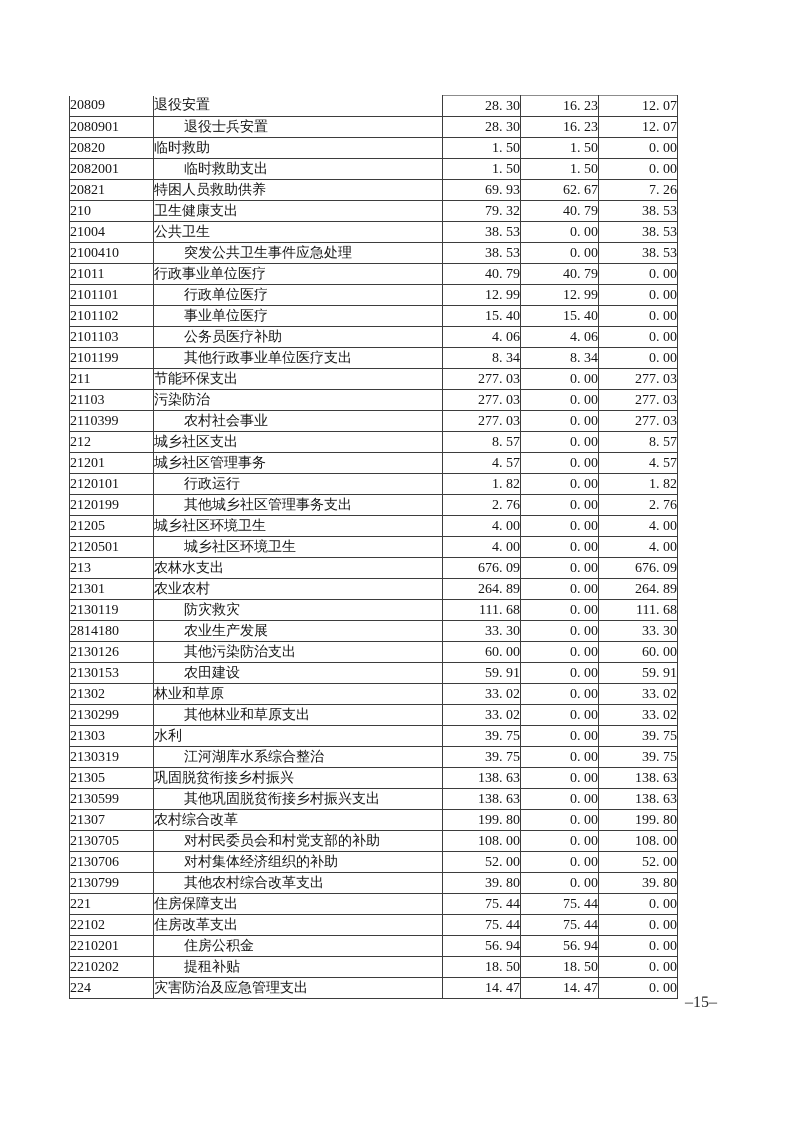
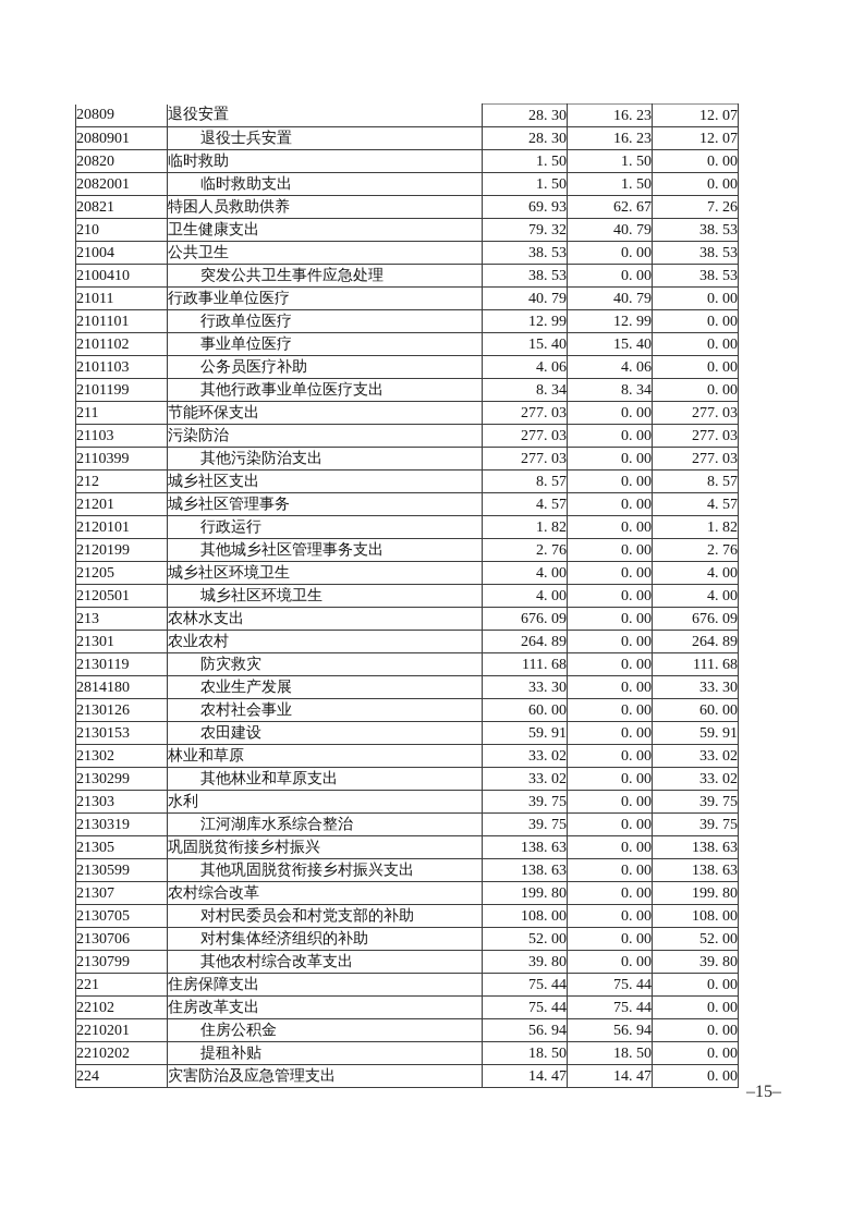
  20809	退役安置	28. 30	16. 23	12. 07
  2080901	退役士兵安置	28. 30	16. 23	12. 07
  20820	临时救助	1. 50	1. 50	0. 00
  2082001	临时救助支出	1. 50	1. 50	0. 00
  20821	特困人员救助供养	69. 93	62. 67	7. 26
  210	卫生健康支出	79. 32	40. 79	38. 53
  21004	公共卫生	38. 53	0. 00	38. 53
  2100410	突发公共卫生事件应急处理	38. 53	0. 00	38. 53
  21011	行政事业单位医疗	40. 79	40. 79	0. 00
  2101101	行政单位医疗	12. 99	12. 99	0. 00
  2101102	事业单位医疗	15. 40	15. 40	0. 00
  2101103	公务员医疗补助	4. 06	4. 06	0. 00
  2101199	其他行政事业单位医疗支出	8. 34	8. 34	0. 00
  211	节能环保支出	277. 03	0. 00	277. 03
  21103	污染防治	277. 03	0. 00	277. 03
- 2110399	农村社会事业	277. 03	0. 00	277. 03
+ 2110399	其他污染防治支出	277. 03	0. 00	277. 03
  212	城乡社区支出	8. 57	0. 00	8. 57
  21201	城乡社区管理事务	4. 57	0. 00	4. 57
  2120101	行政运行	1. 82	0. 00	1. 82
  2120199	其他城乡社区管理事务支出	2. 76	0. 00	2. 76
  21205	城乡社区环境卫生	4. 00	0. 00	4. 00
  2120501	城乡社区环境卫生	4. 00	0. 00	4. 00
  213	农林水支出	676. 09	0. 00	676. 09
  21301	农业农村	264. 89	0. 00	264. 89
  2130119	防灾救灾	111. 68	0. 00	111. 68
  2814180	农业生产发展	33. 30	0. 00	33. 30
- 2130126	其他污染防治支出	60. 00	0. 00	60. 00
+ 2130126	农村社会事业	60. 00	0. 00	60. 00
  2130153	农田建设	59. 91	0. 00	59. 91
  21302	林业和草原	33. 02	0. 00	33. 02
  2130299	其他林业和草原支出	33. 02	0. 00	33. 02
  21303	水利	39. 75	0. 00	39. 75
  2130319	江河湖库水系综合整治	39. 75	0. 00	39. 75
  21305	巩固脱贫衔接乡村振兴	138. 63	0. 00	138. 63
  2130599	其他巩固脱贫衔接乡村振兴支出	138. 63	0. 00	138. 63
  21307	农村综合改革	199. 80	0. 00	199. 80
  2130705	对村民委员会和村党支部的补助	108. 00	0. 00	108. 00
  2130706	对村集体经济组织的补助	52. 00	0. 00	52. 00
  2130799	其他农村综合改革支出	39. 80	0. 00	39. 80
  221	住房保障支出	75. 44	75. 44	0. 00
  22102	住房改革支出	75. 44	75. 44	0. 00
  2210201	住房公积金	56. 94	56. 94	0. 00
  2210202	提租补贴	18. 50	18. 50	0. 00
  224	灾害防治及应急管理支出	14. 47	14. 47	0. 00
  –15–
